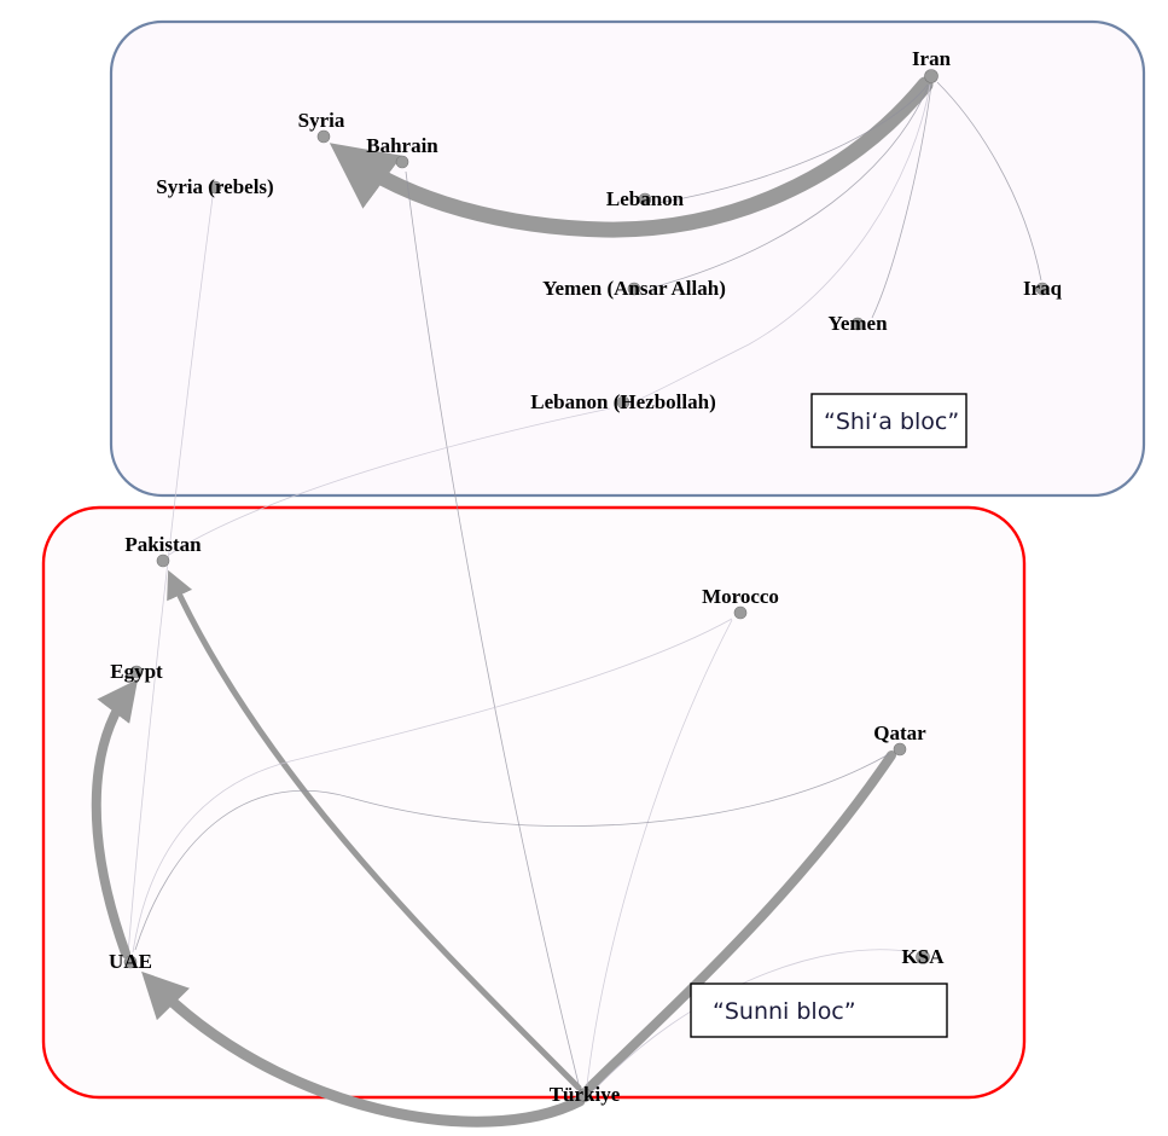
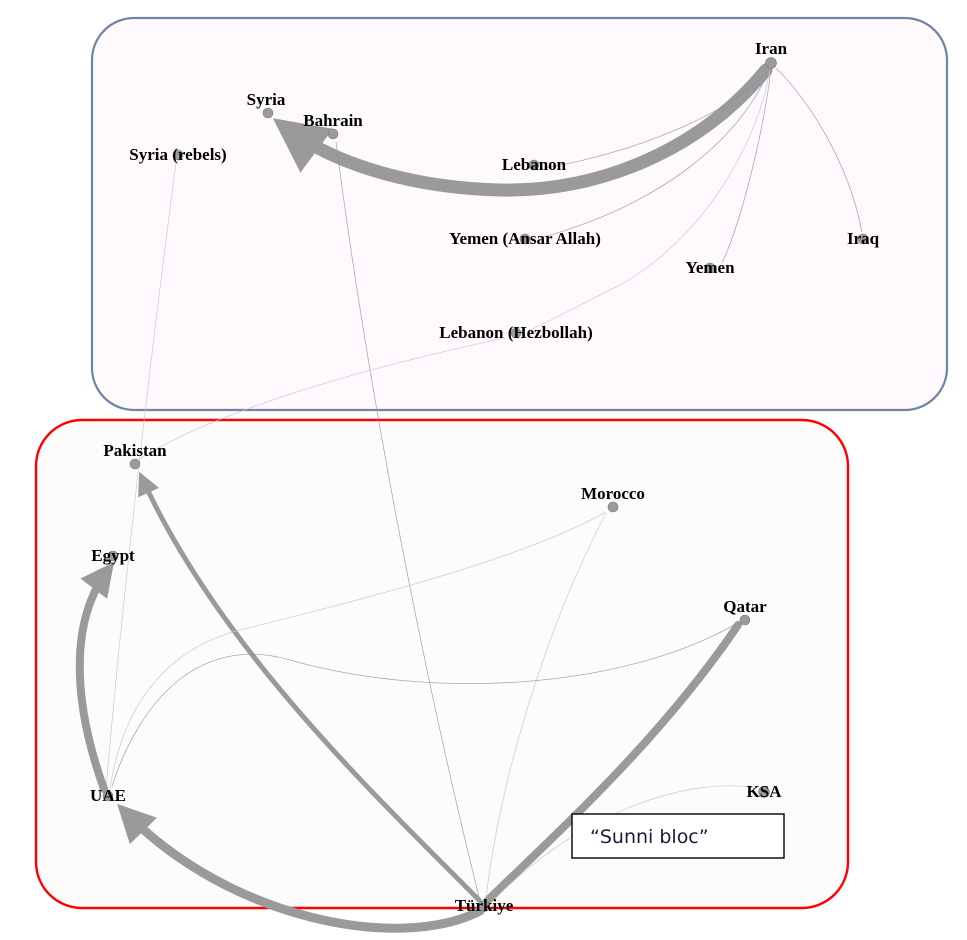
  Iran
  Syria
  Bahrain
  Syria (rebels)
  Lebanon
  Yemen (Ansar Allah)
  Iraq
  Yemen
  Lebanon (Hezbollah)
  Pakistan
  Morocco
  Egypt
  Qatar
  UAE
  KSA
  Türkiye
- “Shi‘a bloc”
  “Sunni bloc”
